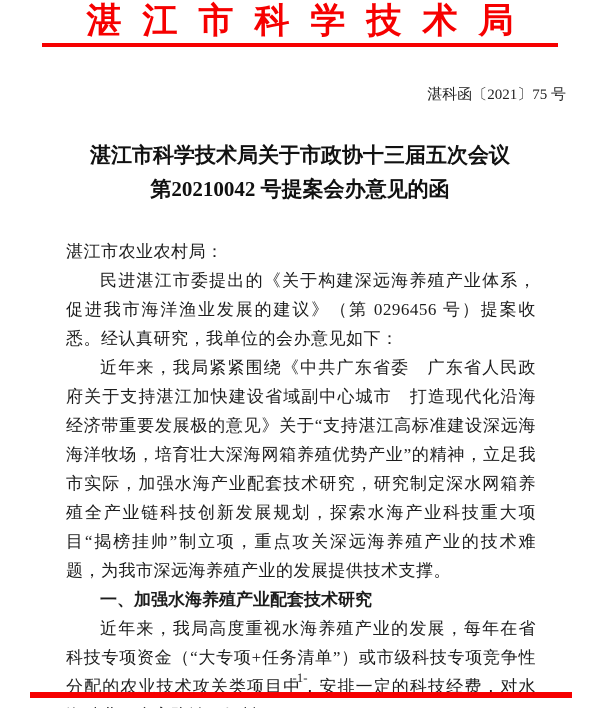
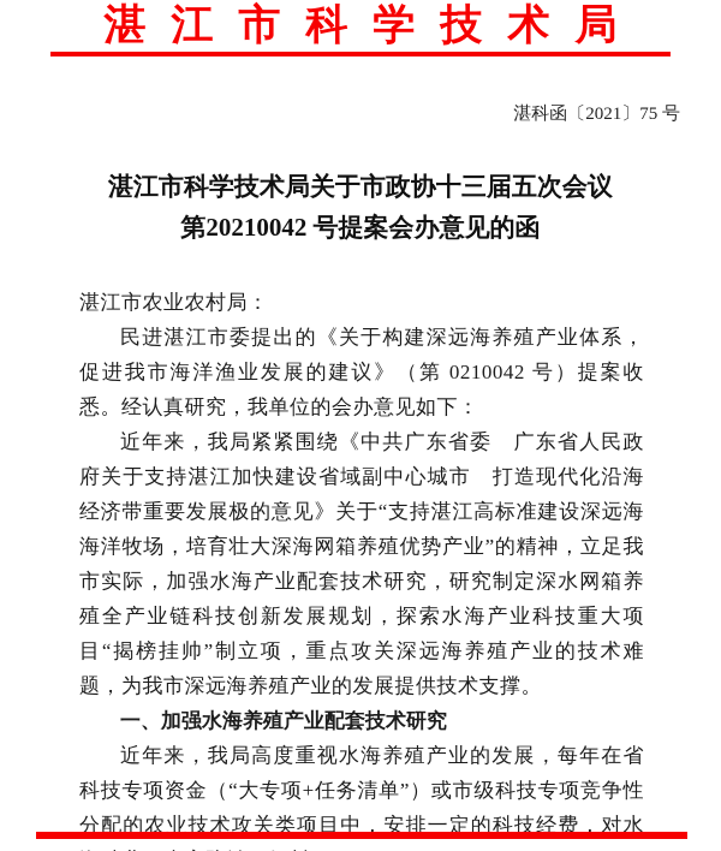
  湛江市科学技术局
  湛科函〔2021〕75 号
  湛江市科学技术局关于市政协十三届五次会议
  第20210042 号提案会办意见的函
  湛江市农业农村局：
- 民进湛江市委提出的《关于构建深远海养殖产业体系，促进我市海洋渔业发展的建议》（第 0296456 号）提案收悉。经认真研究，我单位的会办意见如下：
+ 民进湛江市委提出的《关于构建深远海养殖产业体系，促进我市海洋渔业发展的建议》（第 0210042 号）提案收悉。经认真研究，我单位的会办意见如下：
  近年来，我局紧紧围绕《中共广东省委 广东省人民政府关于支持湛江加快建设省域副中心城市 打造现代化沿海经济带重要发展极的意见》关于“支持湛江高标准建设深远海海洋牧场，培育壮大深海网箱养殖优势产业”的精神，立足我市实际，加强水海产业配套技术研究，研究制定深水网箱养殖全产业链科技创新发展规划，探索水海产业科技重大项目“揭榜挂帅”制立项，重点攻关深远海养殖产业的技术难题，为我市深远海养殖产业的发展提供技术支撑。
  一、加强水海养殖产业配套技术研究
  近年来，我局高度重视水海养殖产业的发展，每年在省科技专项资金（“大专项+任务清单”）或市级科技专项竞争性分配的农业技术攻关类项目中，安排一定的科技经费，对水
- -1-
